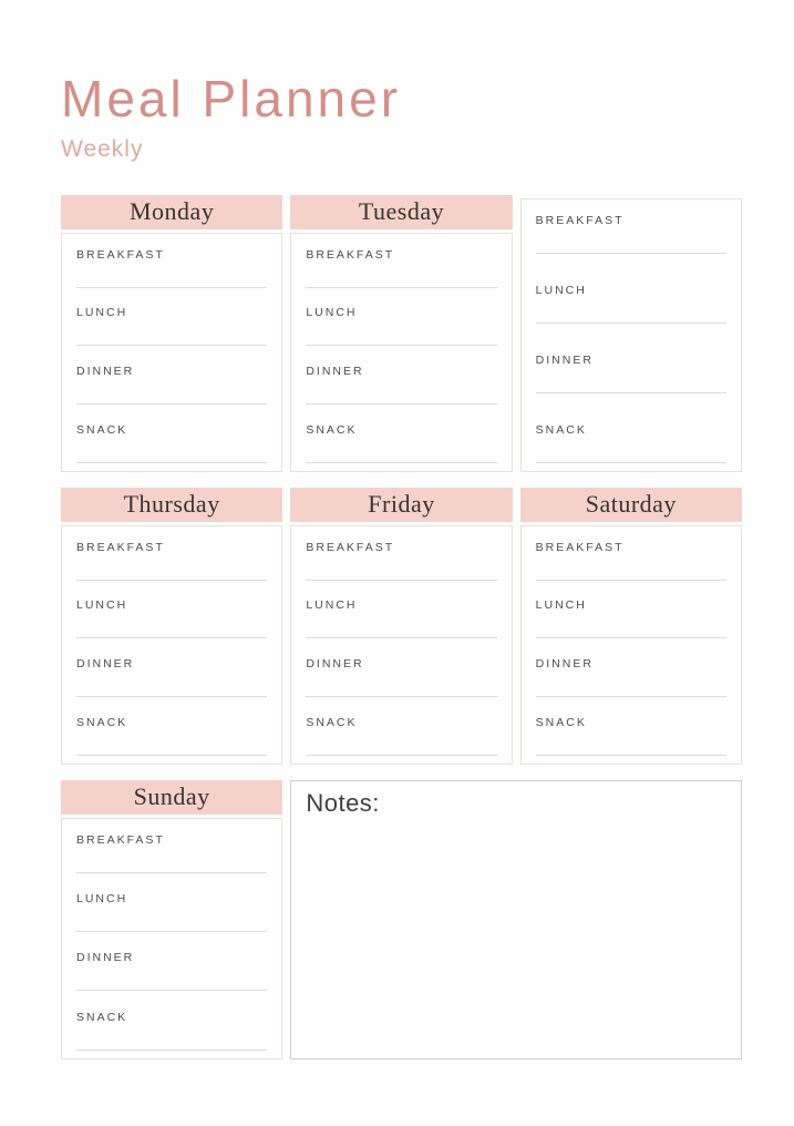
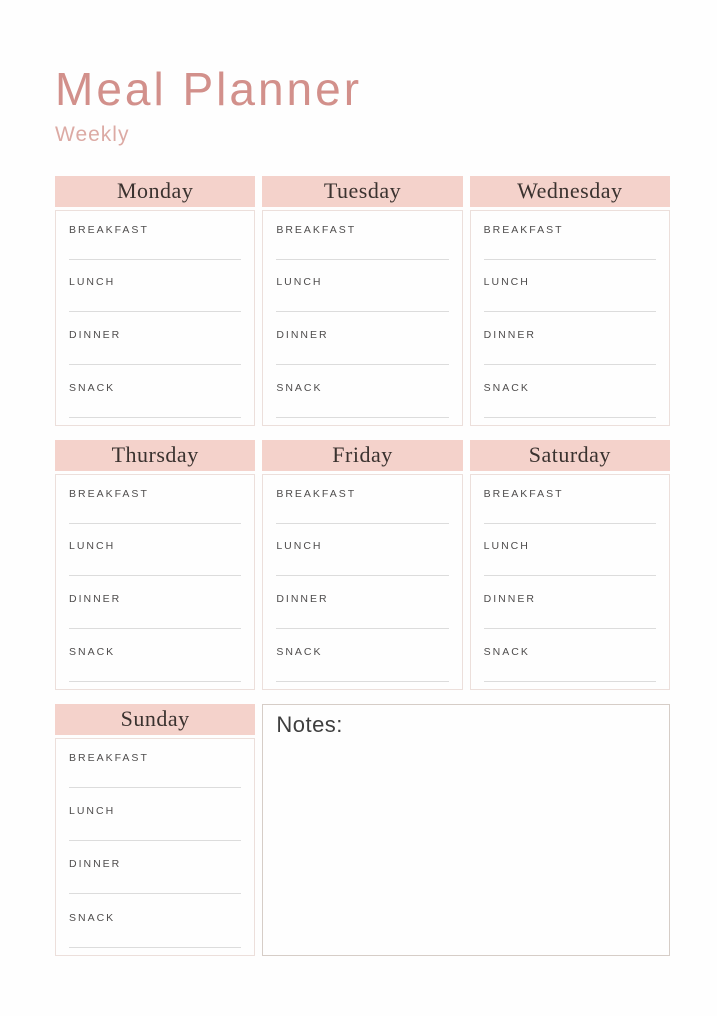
  Meal Planner
  Weekly
  Monday
  BREAKFAST
  LUNCH
  DINNER
  SNACK
  Tuesday
  BREAKFAST
  LUNCH
  DINNER
  SNACK
+ Wednesday
  BREAKFAST
  LUNCH
  DINNER
  SNACK
  Thursday
  BREAKFAST
  LUNCH
  DINNER
  SNACK
  Friday
  BREAKFAST
  LUNCH
  DINNER
  SNACK
  Saturday
  BREAKFAST
  LUNCH
  DINNER
  SNACK
  Sunday
  BREAKFAST
  LUNCH
  DINNER
  SNACK
  Notes:
